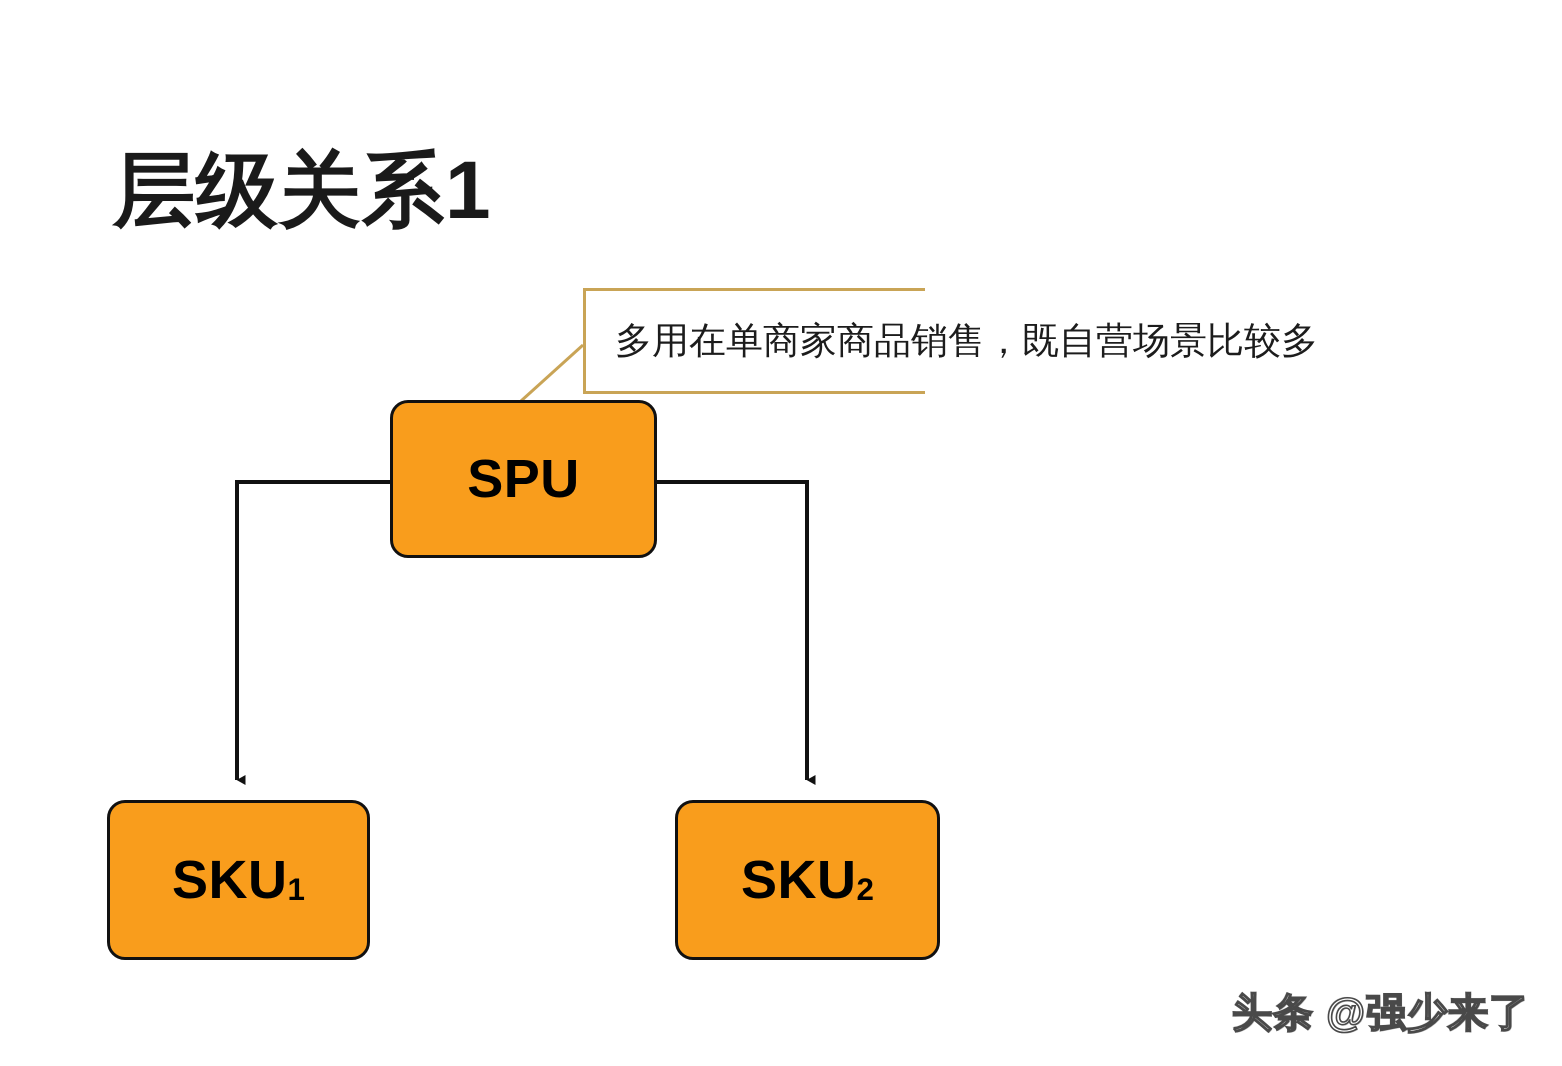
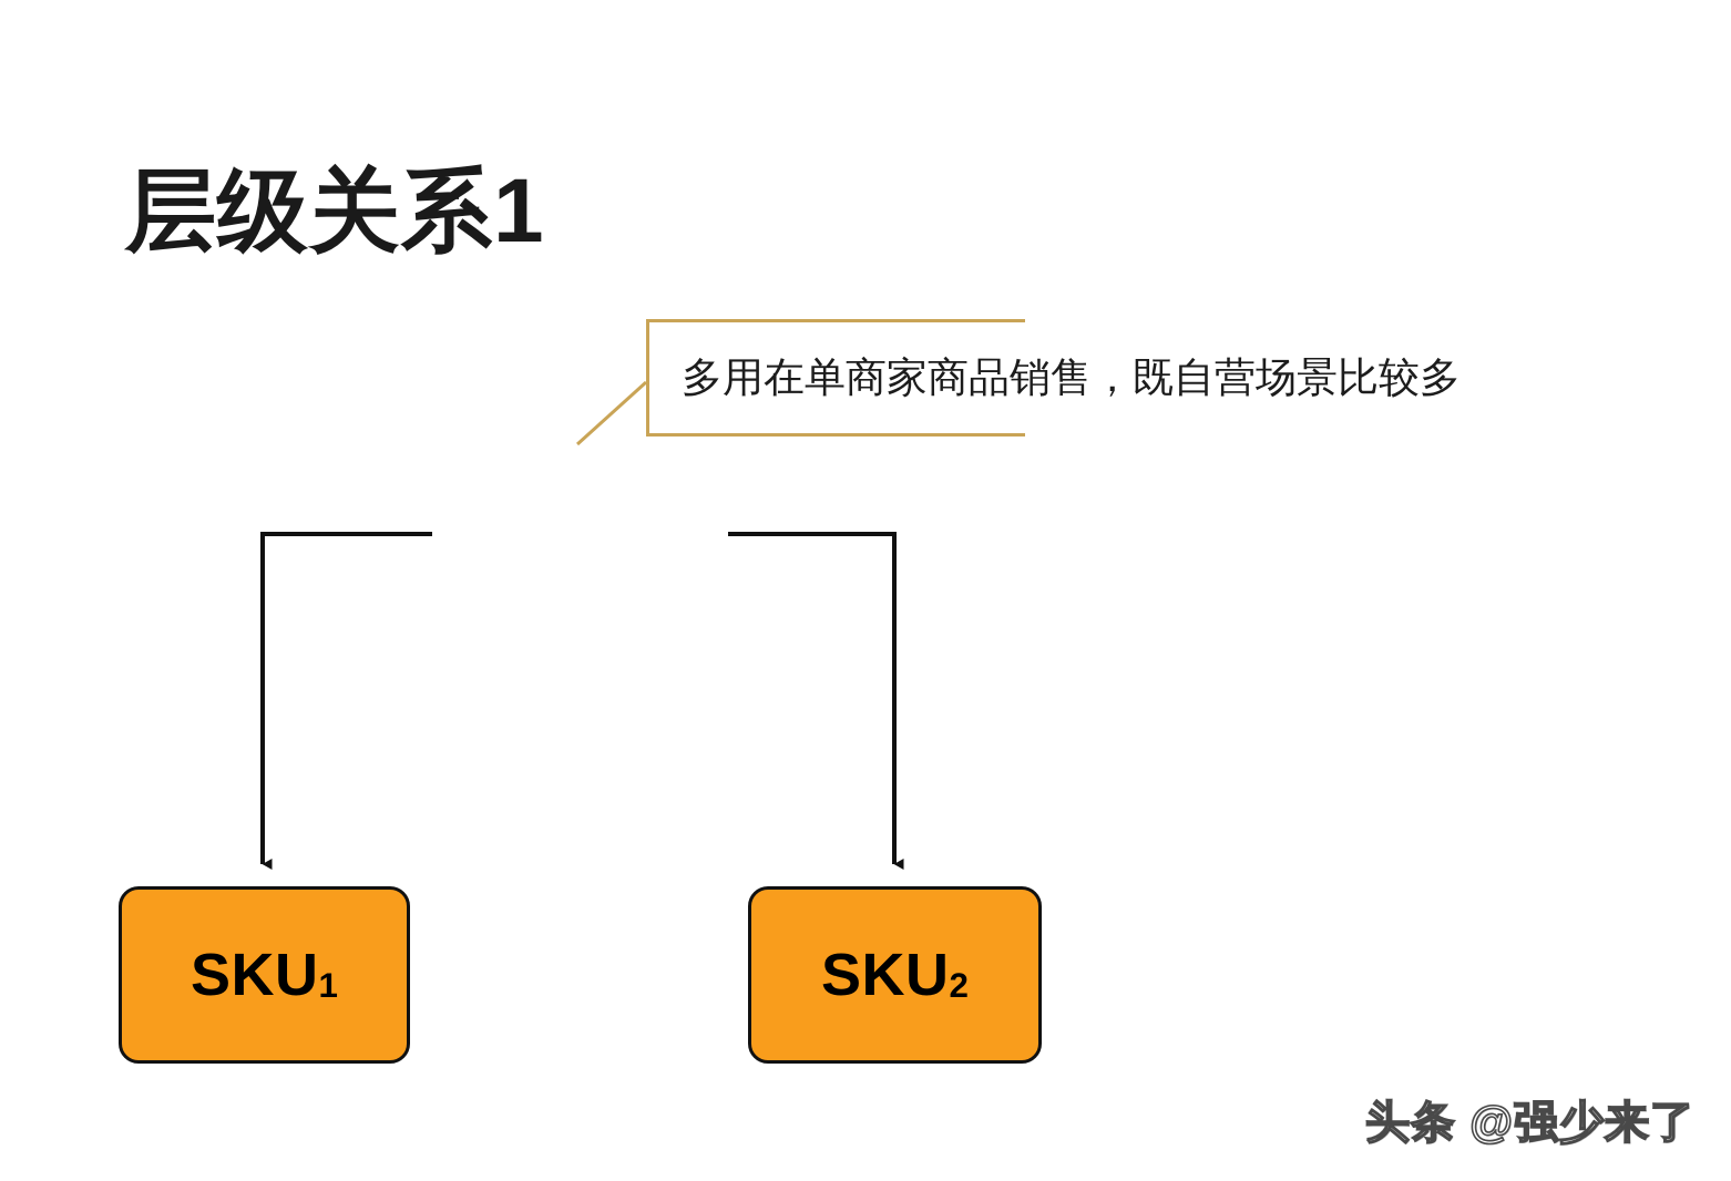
  层级关系1
  多用在单商家商品销售，既自营场景比较多
- SPU
  SKU1
  SKU2
  头条 @强少来了
